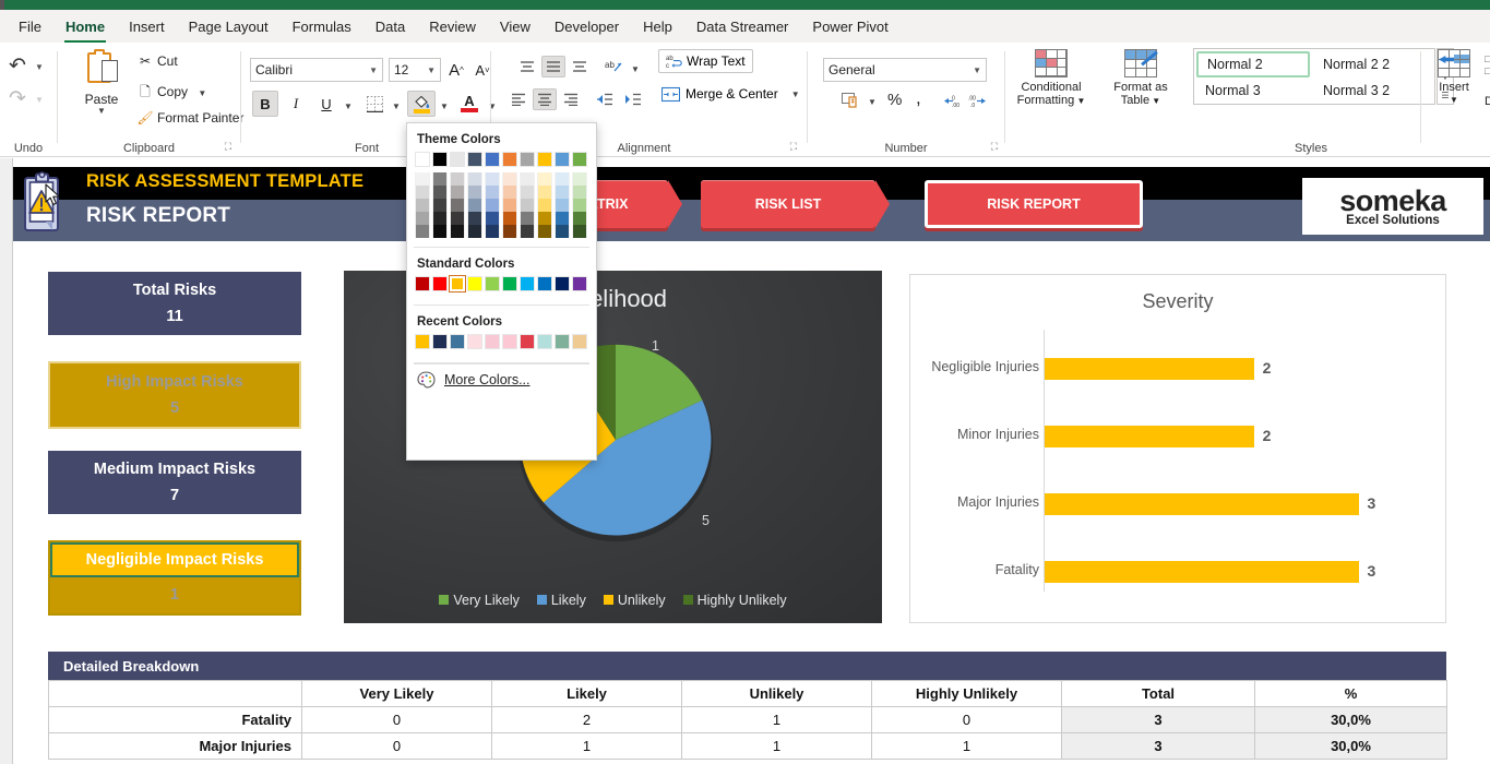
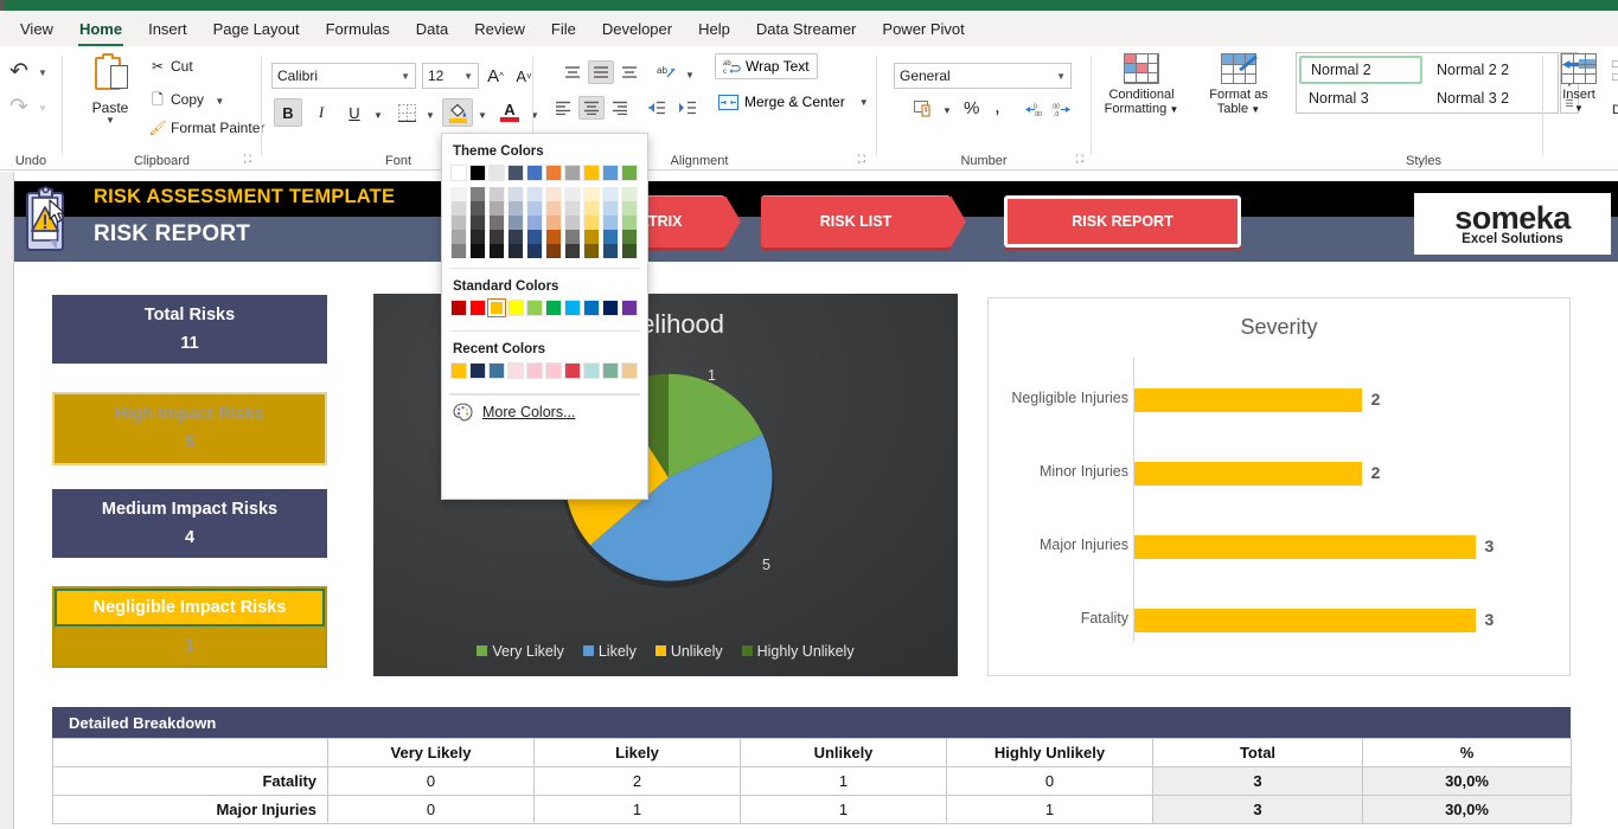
- File
+ View
  Home
  Insert
  Page Layout
  Formulas
  Data
  Review
- View
+ File
  Developer
  Help
  Data Streamer
  Power Pivot
  ↶
  ▼
  ↷
  ▼
  Undo
  Paste
  ▼
  ✂ Cut
  🗋 Copy ▼
  🖌 Format Painter
  Clipboard
  ⛶
  Calibri
  ▼
  12
  ▼
  A
  ^
  A
  ˅
  B
  I
  U
  ▼
  ▼
  ▼
  A
  ▼
  Font
  ab
  ▼
  Wrap Text
  Merge & Center
  ▼
  Alignment
  ⛶
  General
  ▼
  ▼
  %
  ,
  Number
  ⛶
  Conditional
  Formatting ▼
  Format as
  Table ▼
  Normal 2
  Normal 2 2
  Normal 3
  Normal 3 2
  ☰
  Styles
  Insert
  ▼
  □
  □
  D
  Theme Colors
  Standard Colors
  Recent Colors
  More Colors...
  RISK ASSESSMENT TEMPLATE
  RISK REPORT
  RISK LIST
  RISK REPORT
  someka
  Excel Solutions
  Total Risks
  11
  High Impact Risks
  5
  Medium Impact Risks
- 7
+ 4
  Negligible Impact Risks
  1
  1
  5
  Very Likely
  Likely
  Unlikely
  Highly Unlikely
  Severity
  Negligible Injuries
  2
  Minor Injuries
  2
  Major Injuries
  3
  Fatality
  3
  Detailed Breakdown
  	Very Likely	Likely	Unlikely	Highly Unlikely	Total	%
  Fatality	0	2	1	0	3	30,0%
  Major Injuries	0	1	1	1	3	30,0%
